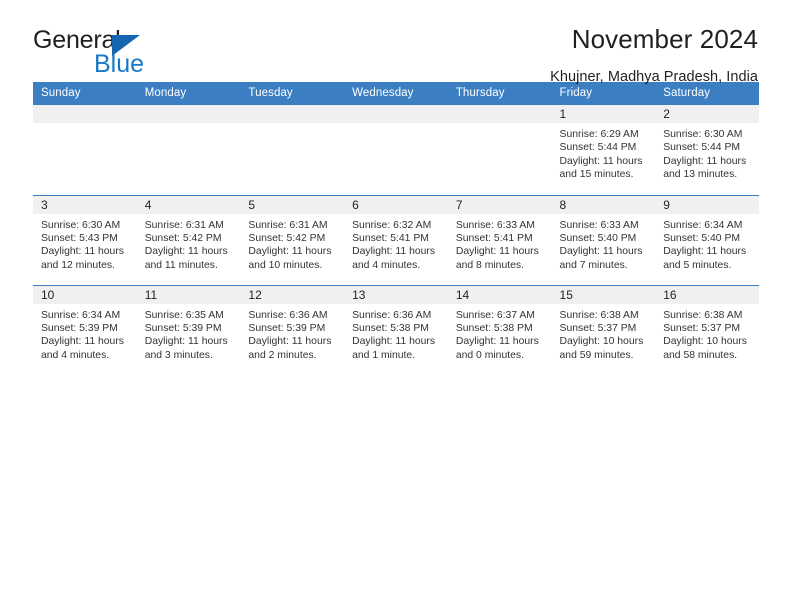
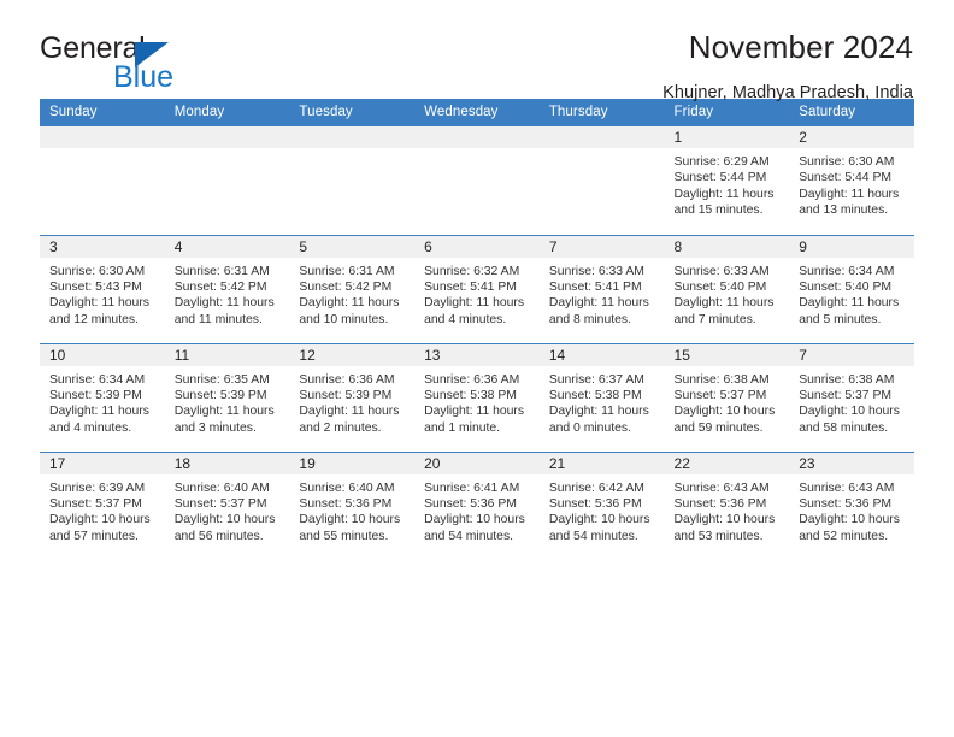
  General
  Blue
  November 2024
  Khujner, Madhya Pradesh, India
  Sunday	Monday	Tuesday	Wednesday	Thursday	Friday	Saturday
  					1Sunrise: 6:29 AMSunset: 5:44 PMDaylight: 11 hours and 15 minutes.	2Sunrise: 6:30 AMSunset: 5:44 PMDaylight: 11 hours and 13 minutes.
  3Sunrise: 6:30 AMSunset: 5:43 PMDaylight: 11 hours and 12 minutes.	4Sunrise: 6:31 AMSunset: 5:42 PMDaylight: 11 hours and 11 minutes.	5Sunrise: 6:31 AMSunset: 5:42 PMDaylight: 11 hours and 10 minutes.	6Sunrise: 6:32 AMSunset: 5:41 PMDaylight: 11 hours and 4 minutes.	7Sunrise: 6:33 AMSunset: 5:41 PMDaylight: 11 hours and 8 minutes.	8Sunrise: 6:33 AMSunset: 5:40 PMDaylight: 11 hours and 7 minutes.	9Sunrise: 6:34 AMSunset: 5:40 PMDaylight: 11 hours and 5 minutes.
- 10Sunrise: 6:34 AMSunset: 5:39 PMDaylight: 11 hours and 4 minutes.	11Sunrise: 6:35 AMSunset: 5:39 PMDaylight: 11 hours and 3 minutes.	12Sunrise: 6:36 AMSunset: 5:39 PMDaylight: 11 hours and 2 minutes.	13Sunrise: 6:36 AMSunset: 5:38 PMDaylight: 11 hours and 1 minute.	14Sunrise: 6:37 AMSunset: 5:38 PMDaylight: 11 hours and 0 minutes.	15Sunrise: 6:38 AMSunset: 5:37 PMDaylight: 10 hours and 59 minutes.	16Sunrise: 6:38 AMSunset: 5:37 PMDaylight: 10 hours and 58 minutes.
+ 10Sunrise: 6:34 AMSunset: 5:39 PMDaylight: 11 hours and 4 minutes.	11Sunrise: 6:35 AMSunset: 5:39 PMDaylight: 11 hours and 3 minutes.	12Sunrise: 6:36 AMSunset: 5:39 PMDaylight: 11 hours and 2 minutes.	13Sunrise: 6:36 AMSunset: 5:38 PMDaylight: 11 hours and 1 minute.	14Sunrise: 6:37 AMSunset: 5:38 PMDaylight: 11 hours and 0 minutes.	15Sunrise: 6:38 AMSunset: 5:37 PMDaylight: 10 hours and 59 minutes.	7Sunrise: 6:38 AMSunset: 5:37 PMDaylight: 10 hours and 58 minutes.
+ 17Sunrise: 6:39 AMSunset: 5:37 PMDaylight: 10 hours and 57 minutes.	18Sunrise: 6:40 AMSunset: 5:37 PMDaylight: 10 hours and 56 minutes.	19Sunrise: 6:40 AMSunset: 5:36 PMDaylight: 10 hours and 55 minutes.	20Sunrise: 6:41 AMSunset: 5:36 PMDaylight: 10 hours and 54 minutes.	21Sunrise: 6:42 AMSunset: 5:36 PMDaylight: 10 hours and 54 minutes.	22Sunrise: 6:43 AMSunset: 5:36 PMDaylight: 10 hours and 53 minutes.	23Sunrise: 6:43 AMSunset: 5:36 PMDaylight: 10 hours and 52 minutes.
